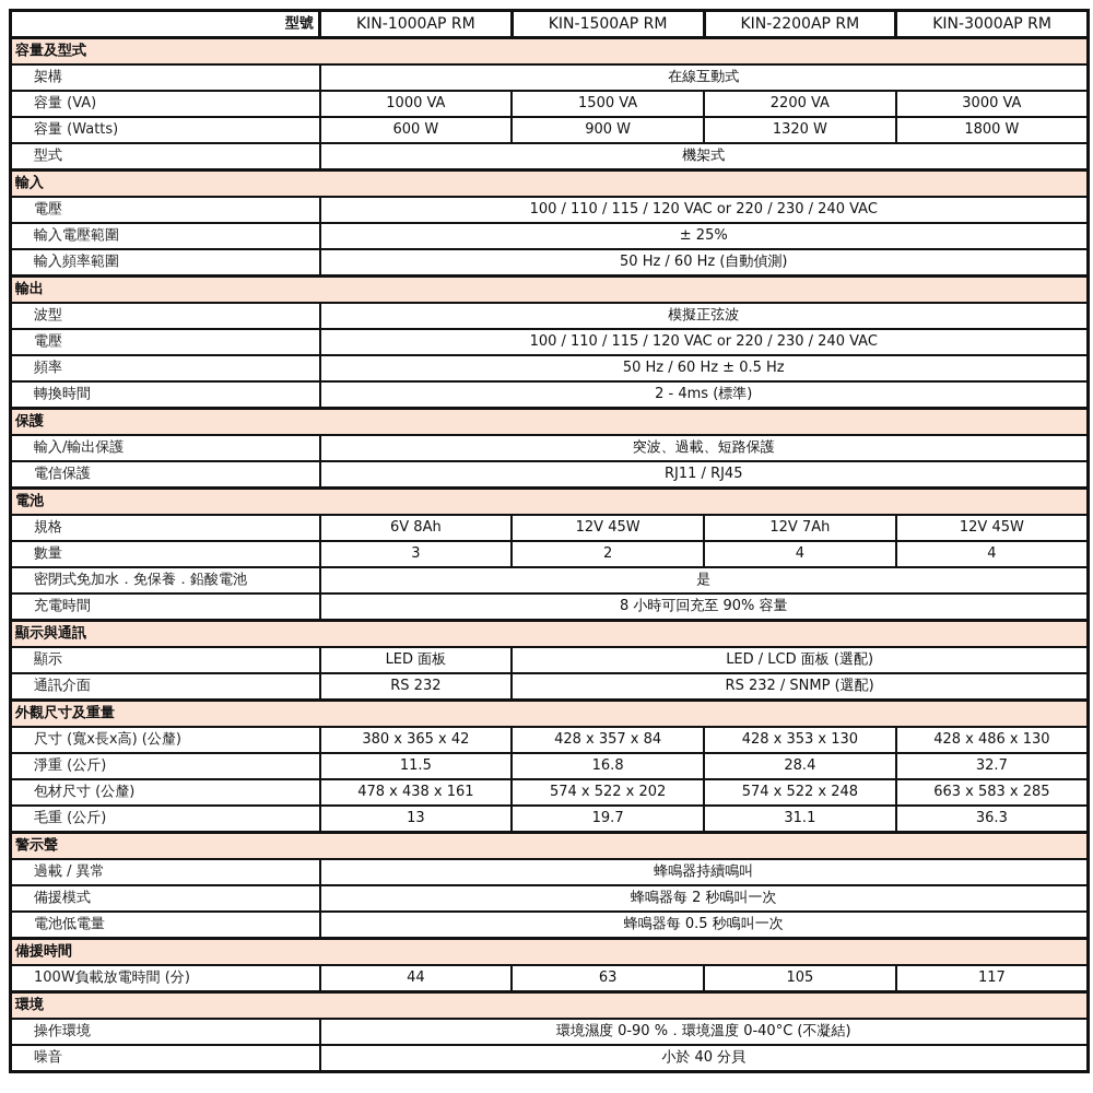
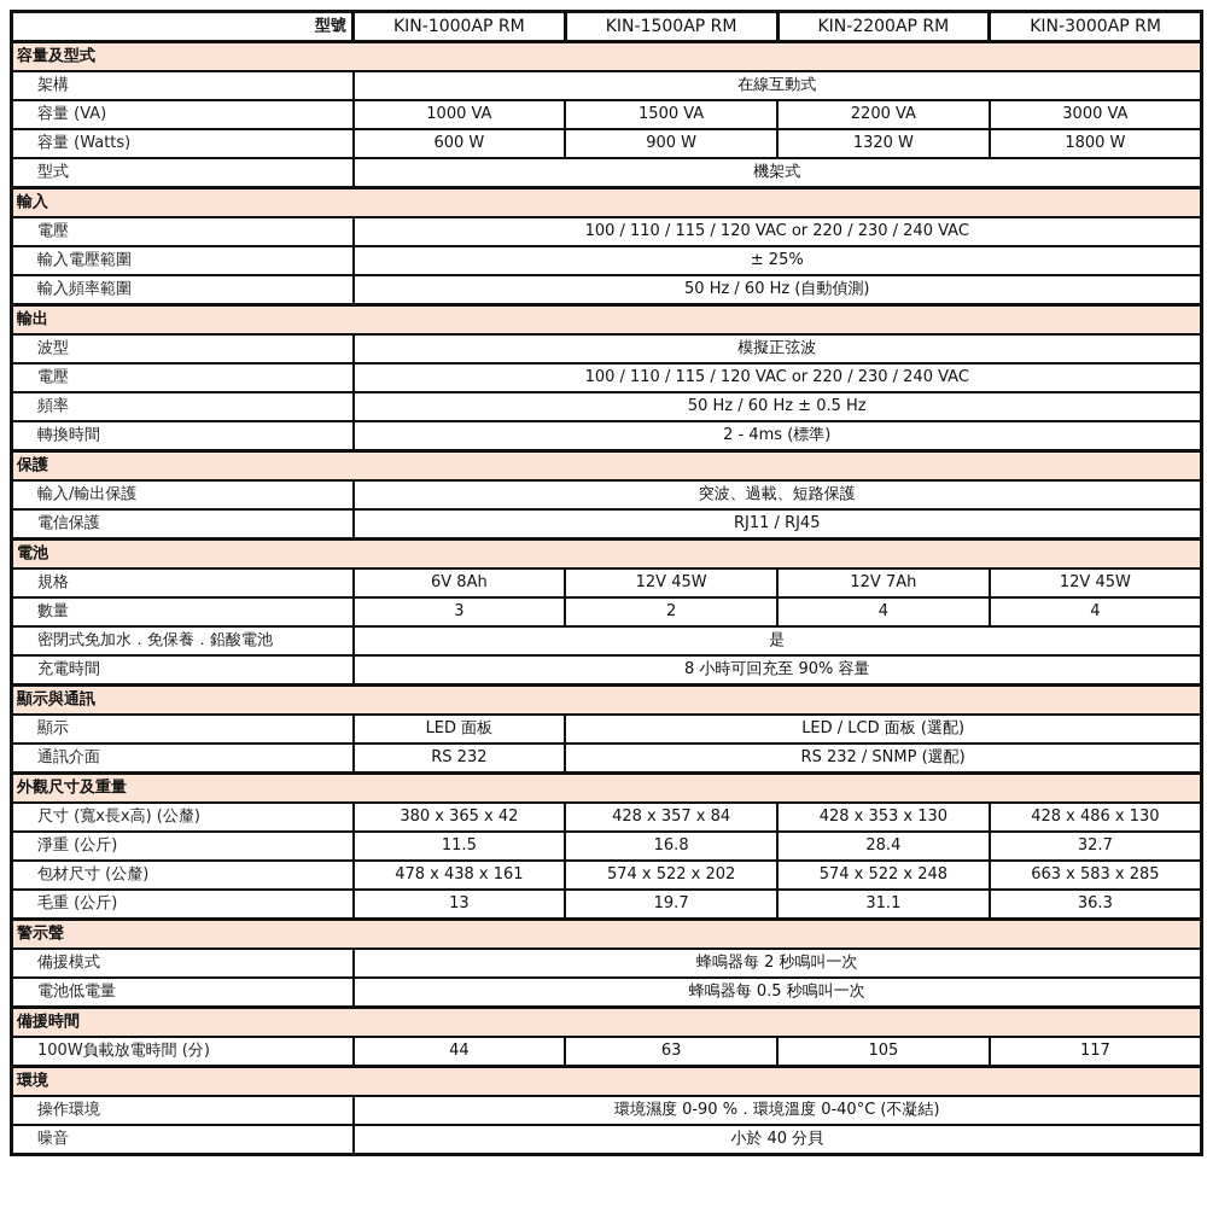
  型號	KIN-1000AP RM	KIN-1500AP RM	KIN-2200AP RM	KIN-3000AP RM
  容量及型式
  架構	在線互動式
  容量 (VA)	1000 VA	1500 VA	2200 VA	3000 VA
  容量 (Watts)	600 W	900 W	1320 W	1800 W
  型式	機架式
  輸入
  電壓	100 / 110 / 115 / 120 VAC or 220 / 230 / 240 VAC
  輸入電壓範圍	± 25%
  輸入頻率範圍	50 Hz / 60 Hz (自動偵測)
  輸出
  波型	模擬正弦波
  電壓	100 / 110 / 115 / 120 VAC or 220 / 230 / 240 VAC
  頻率	50 Hz / 60 Hz ± 0.5 Hz
  轉換時間	2 - 4ms (標準)
  保護
  輸入/輸出保護	突波、過載、短路保護
  電信保護	RJ11 / RJ45
  電池
  規格	6V 8Ah	12V 45W	12V 7Ah	12V 45W
  數量	3	2	4	4
  密閉式免加水．免保養．鉛酸電池	是
  充電時間	8 小時可回充至 90% 容量
  顯示與通訊
  顯示	LED 面板	LED / LCD 面板 (選配)
  通訊介面	RS 232	RS 232 / SNMP (選配)
  外觀尺寸及重量
  尺寸 (寬x長x高) (公釐)	380 x 365 x 42	428 x 357 x 84	428 x 353 x 130	428 x 486 x 130
  淨重 (公斤)	11.5	16.8	28.4	32.7
  包材尺寸 (公釐)	478 x 438 x 161	574 x 522 x 202	574 x 522 x 248	663 x 583 x 285
  毛重 (公斤)	13	19.7	31.1	36.3
  警示聲
- 過載 / 異常	蜂鳴器持續鳴叫
  備援模式	蜂鳴器每 2 秒鳴叫一次
  電池低電量	蜂鳴器每 0.5 秒鳴叫一次
  備援時間
  100W負載放電時間 (分)	44	63	105	117
  環境
  操作環境	環境濕度 0-90 %．環境溫度 0-40°C (不凝結)
  噪音	小於 40 分貝
